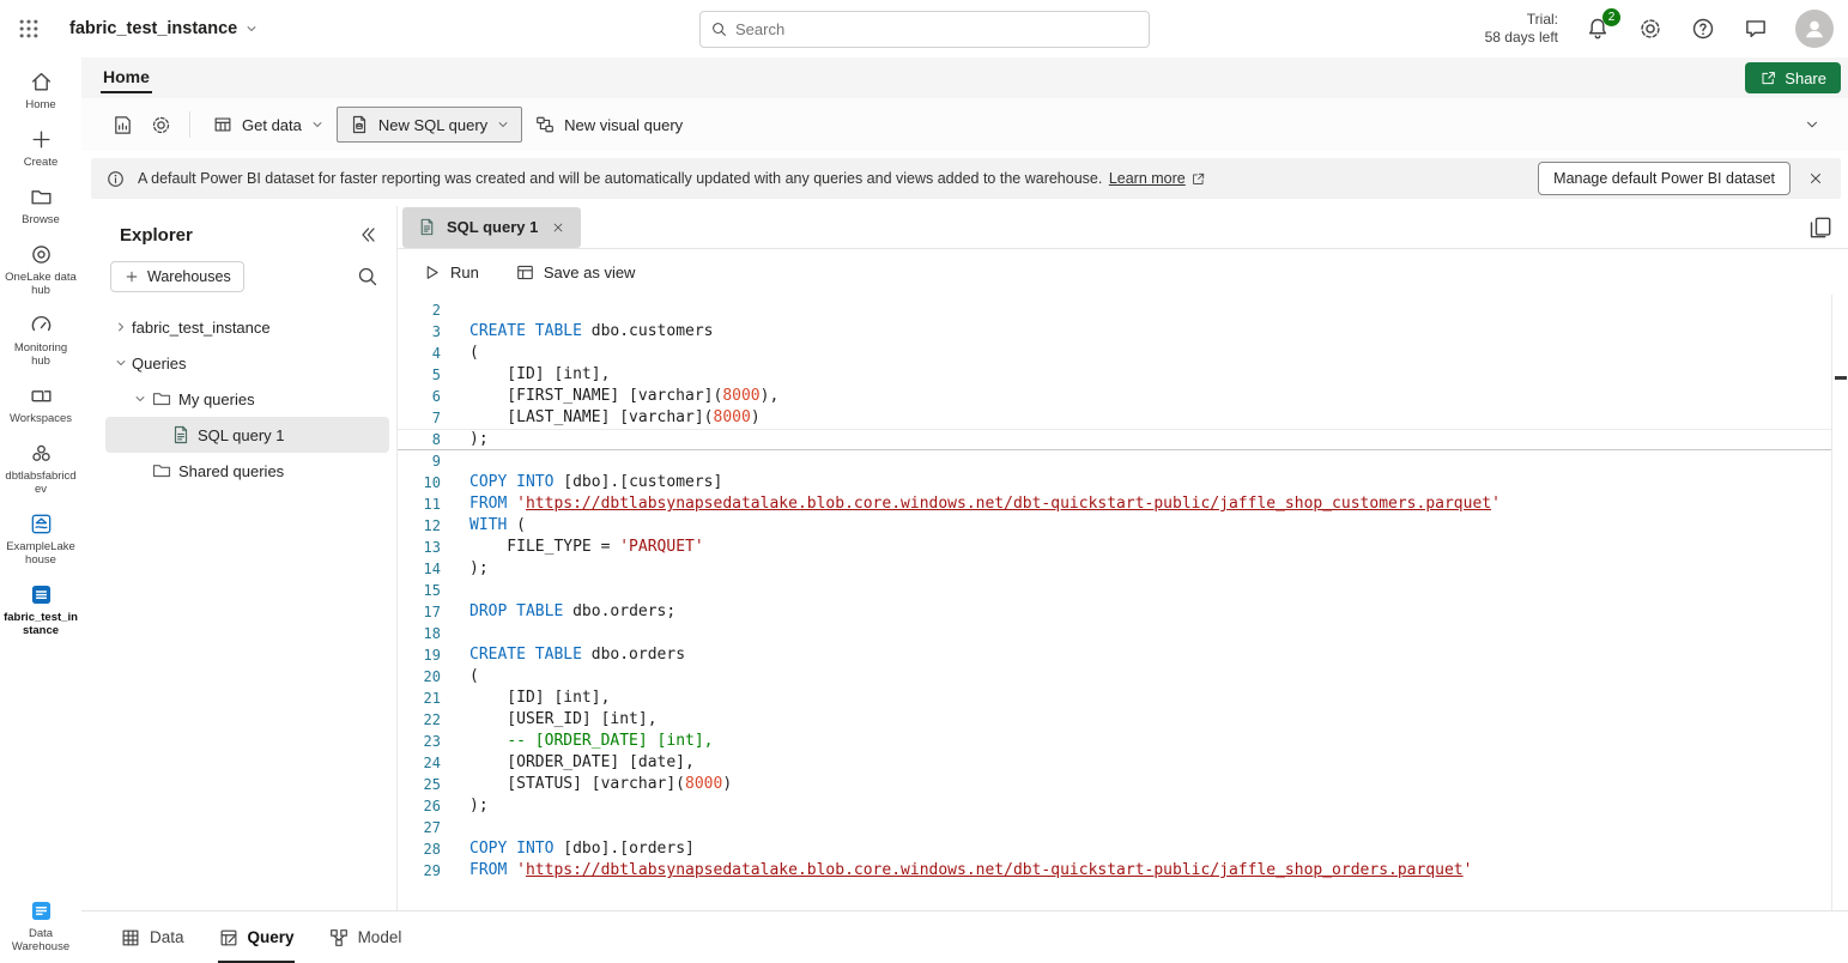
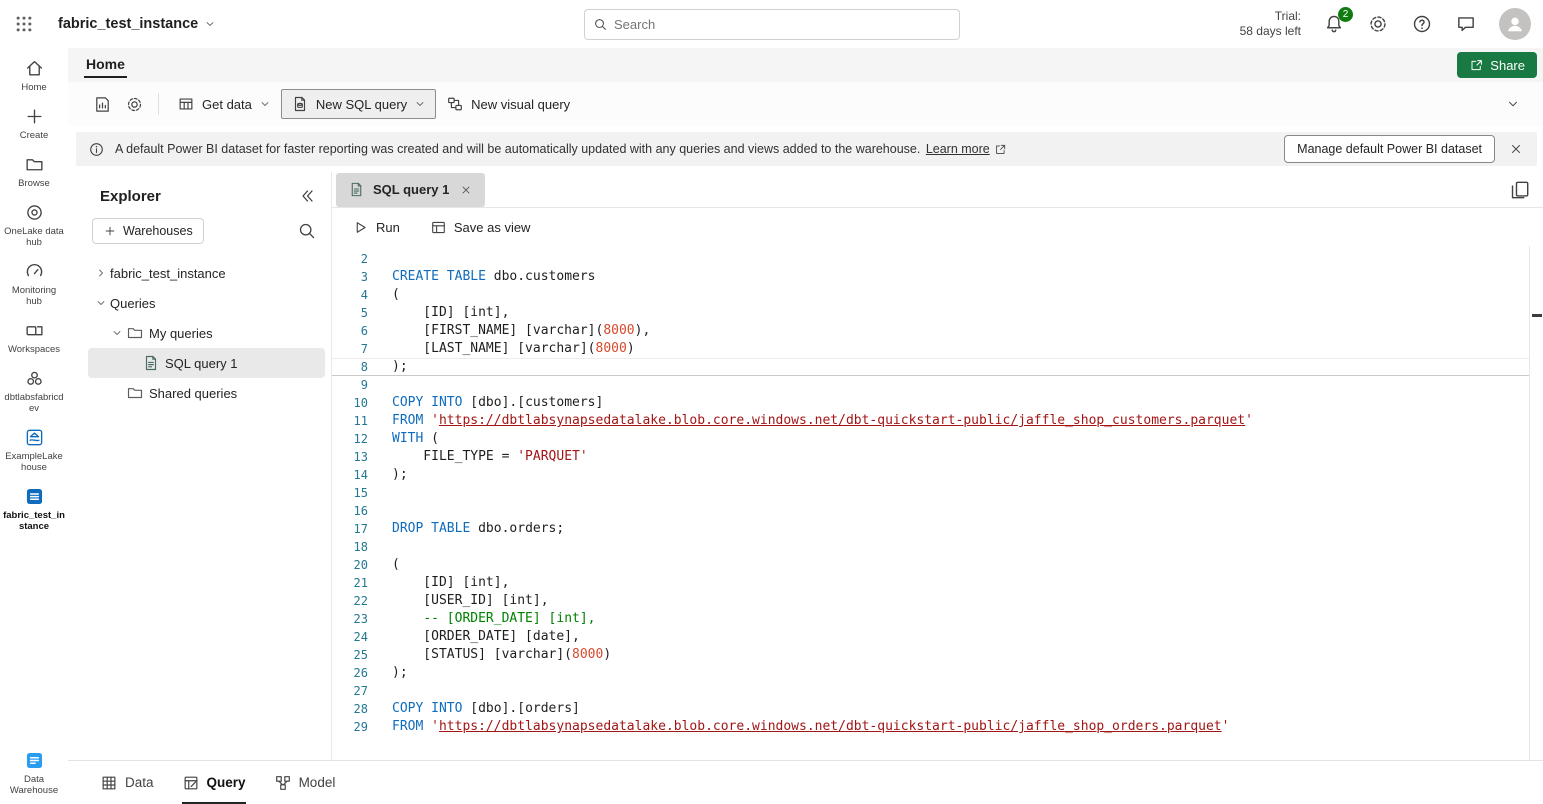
  fabric_test_instance
  Search
  Trial:
  58 days left
  2
  Home
  Create
  Browse
  OneLake data hub
  Monitoring hub
  Workspaces
  dbtlabsfabricdev
  ExampleLakehouse
  fabric_test_instance
  Data Warehouse
  Home
  Share
  Get data
  New SQL query
  New visual query
  A default Power BI dataset for faster reporting was created and will be automatically updated with any queries and views added to the warehouse.
  Learn more
  Manage default Power BI dataset
  Explorer
  Warehouses
  fabric_test_instance
  Queries
  My queries
  SQL query 1
  Shared queries
  SQL query 1
  Run
  Save as view
  2
  3
  CREATE TABLE dbo.customers
  4
  (
  5
  [ID] [int],
  6
  [FIRST_NAME] [varchar](8000),
  7
  [LAST_NAME] [varchar](8000)
  8
  );
  9
  10
  COPY INTO [dbo].[customers]
  11
  FROM 'https://dbtlabsynapsedatalake.blob.core.windows.net/dbt-quickstart-public/jaffle_shop_customers.parquet'
  12
  WITH (
  13
  FILE_TYPE = 'PARQUET'
  14
  );
  15
+ 16
  17
  DROP TABLE dbo.orders;
  18
- 19
- CREATE TABLE dbo.orders
  20
  (
  21
  [ID] [int],
  22
  [USER_ID] [int],
  23
  -- [ORDER_DATE] [int],
  24
  [ORDER_DATE] [date],
  25
  [STATUS] [varchar](8000)
  26
  );
  27
  28
  COPY INTO [dbo].[orders]
  29
  FROM 'https://dbtlabsynapsedatalake.blob.core.windows.net/dbt-quickstart-public/jaffle_shop_orders.parquet'
  Data
  Query
  Model
